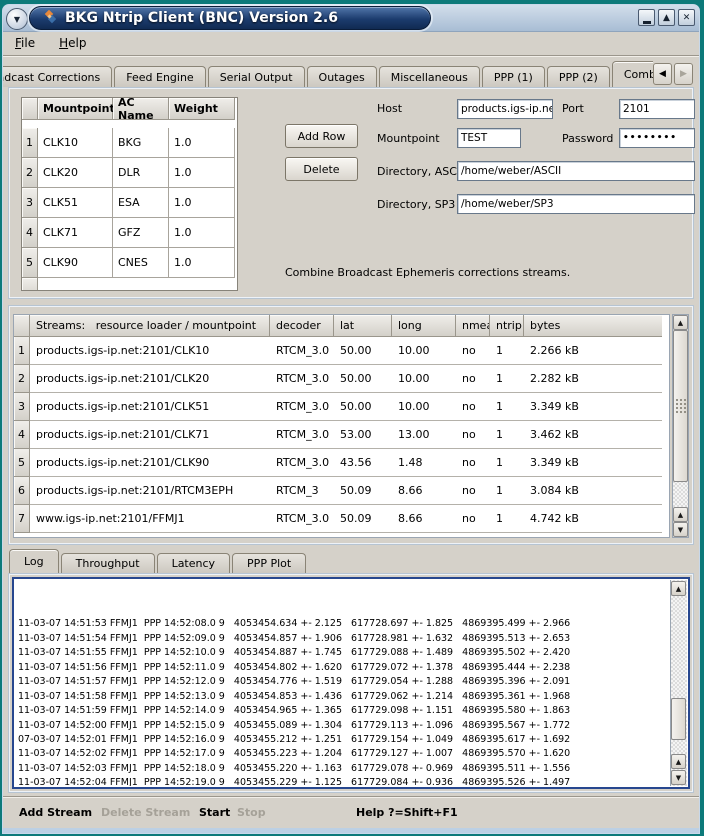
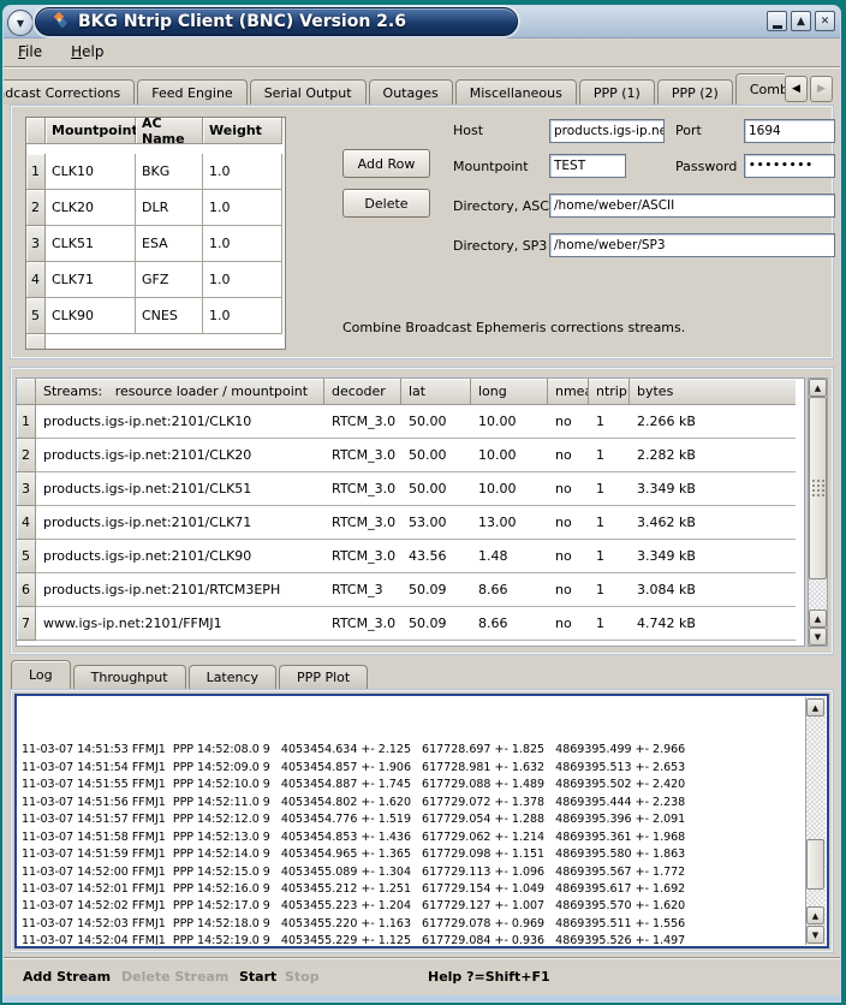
  ▼
  BKG Ntrip Client (BNC) Version 2.6
  ▲
  ✕
  File
  Help
  dcast Corrections
  Feed Engine
  Serial Output
  Outages
  Miscellaneous
  PPP (1)
  PPP (2)
  ◀
  ▶
  Mountpoin
  AC Name
  Weight
  1
  CLK10
  BKG
  1.0
  2
  CLK20
  DLR
  1.0
  3
  CLK51
  ESA
  1.0
  4
  CLK71
  GFZ
  1.0
  5
  CLK90
  CNES
  1.0
  Add Row
  Delete
  Host
  products.igs-ip.ne
  Port
- 2101
+ 1694
  Mountpoint
  TEST
  Password
  ••••••••
  Directory, ASC
  /home/weber/ASCII
  Directory, SP3
  /home/weber/SP3
  Combine Broadcast Ephemeris corrections streams.
  Streams: resource loader / mountpoint
  decoder
  lat
  long
  nme
  ntrip
  bytes
  1
  products.igs-ip.net:2101/CLK10
  RTCM_3.0
  50.00
  10.00
  no
  1
  2.266 kB
  2
  products.igs-ip.net:2101/CLK20
  RTCM_3.0
  50.00
  10.00
  no
  1
  2.282 kB
  3
  products.igs-ip.net:2101/CLK51
  RTCM_3.0
  50.00
  10.00
  no
  1
  3.349 kB
  4
  products.igs-ip.net:2101/CLK71
  RTCM_3.0
  53.00
  13.00
  no
  1
  3.462 kB
  5
  products.igs-ip.net:2101/CLK90
  RTCM_3.0
  43.56
  1.48
  no
  1
  3.349 kB
  6
  products.igs-ip.net:2101/RTCM3EPH
  RTCM_3
  50.09
  8.66
  no
  1
  3.084 kB
  7
  www.igs-ip.net:2101/FFMJ1
  RTCM_3.0
  50.09
  8.66
  no
  1
  4.742 kB
  ▲
  ▲
  ▼
  Log
  Throughput
  Latency
  PPP Plot
  11-03-07 14:51:53 FFMJ1 PPP 14:52:08.0 9 4053454.634 +- 2.125 617728.697 +- 1.825 4869395.499 +- 2.966
  11-03-07 14:51:54 FFMJ1 PPP 14:52:09.0 9 4053454.857 +- 1.906 617728.981 +- 1.632 4869395.513 +- 2.653
  11-03-07 14:51:55 FFMJ1 PPP 14:52:10.0 9 4053454.887 +- 1.745 617729.088 +- 1.489 4869395.502 +- 2.420
  11-03-07 14:51:56 FFMJ1 PPP 14:52:11.0 9 4053454.802 +- 1.620 617729.072 +- 1.378 4869395.444 +- 2.238
  11-03-07 14:51:57 FFMJ1 PPP 14:52:12.0 9 4053454.776 +- 1.519 617729.054 +- 1.288 4869395.396 +- 2.091
  11-03-07 14:51:58 FFMJ1 PPP 14:52:13.0 9 4053454.853 +- 1.436 617729.062 +- 1.214 4869395.361 +- 1.968
  11-03-07 14:51:59 FFMJ1 PPP 14:52:14.0 9 4053454.965 +- 1.365 617729.098 +- 1.151 4869395.580 +- 1.863
  11-03-07 14:52:00 FFMJ1 PPP 14:52:15.0 9 4053455.089 +- 1.304 617729.113 +- 1.096 4869395.567 +- 1.772
- 07-03-07 14:52:01 FFMJ1 PPP 14:52:16.0 9 4053455.212 +- 1.251 617729.154 +- 1.049 4869395.617 +- 1.692
+ 11-03-07 14:52:01 FFMJ1 PPP 14:52:16.0 9 4053455.212 +- 1.251 617729.154 +- 1.049 4869395.617 +- 1.692
  11-03-07 14:52:02 FFMJ1 PPP 14:52:17.0 9 4053455.223 +- 1.204 617729.127 +- 1.007 4869395.570 +- 1.620
  11-03-07 14:52:03 FFMJ1 PPP 14:52:18.0 9 4053455.220 +- 1.163 617729.078 +- 0.969 4869395.511 +- 1.556
  11-03-07 14:52:04 FFMJ1 PPP 14:52:19.0 9 4053455.229 +- 1.125 617729.084 +- 0.936 4869395.526 +- 1.497
  ▲
  ▲
  ▼
  Add Stream
  Delete Stream
  Start
  Stop
  Help ?=Shift+F1
